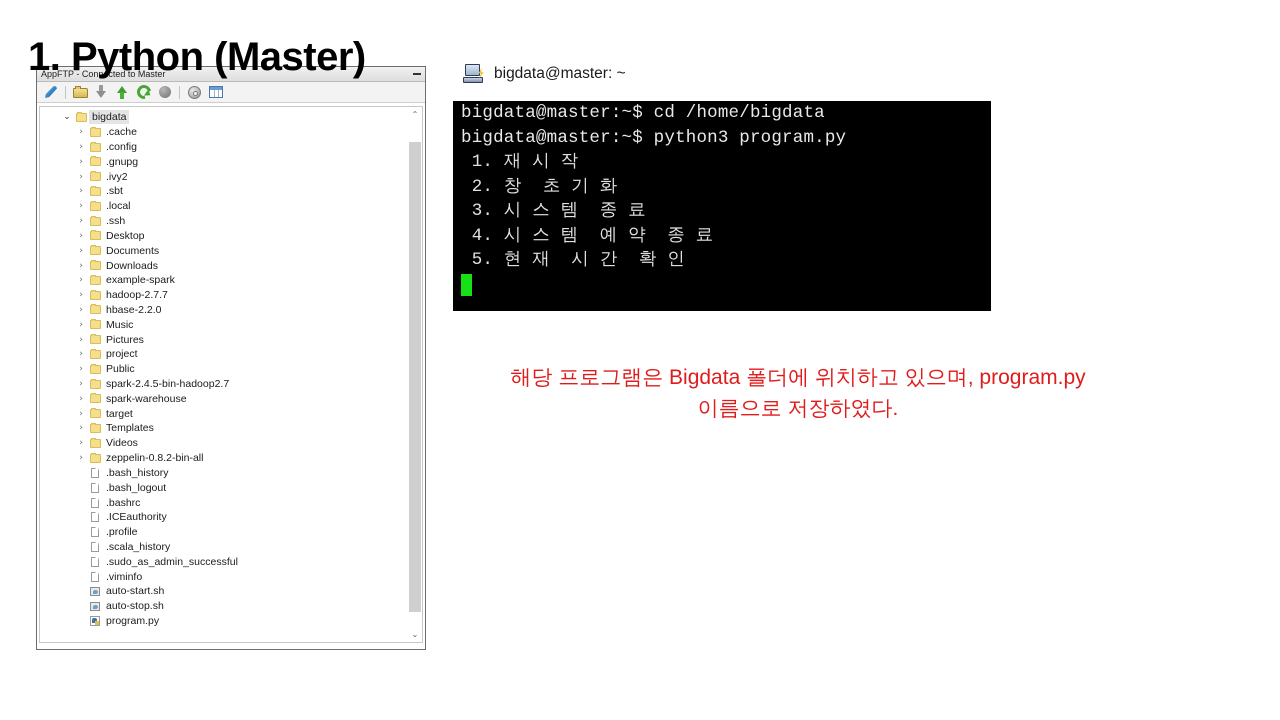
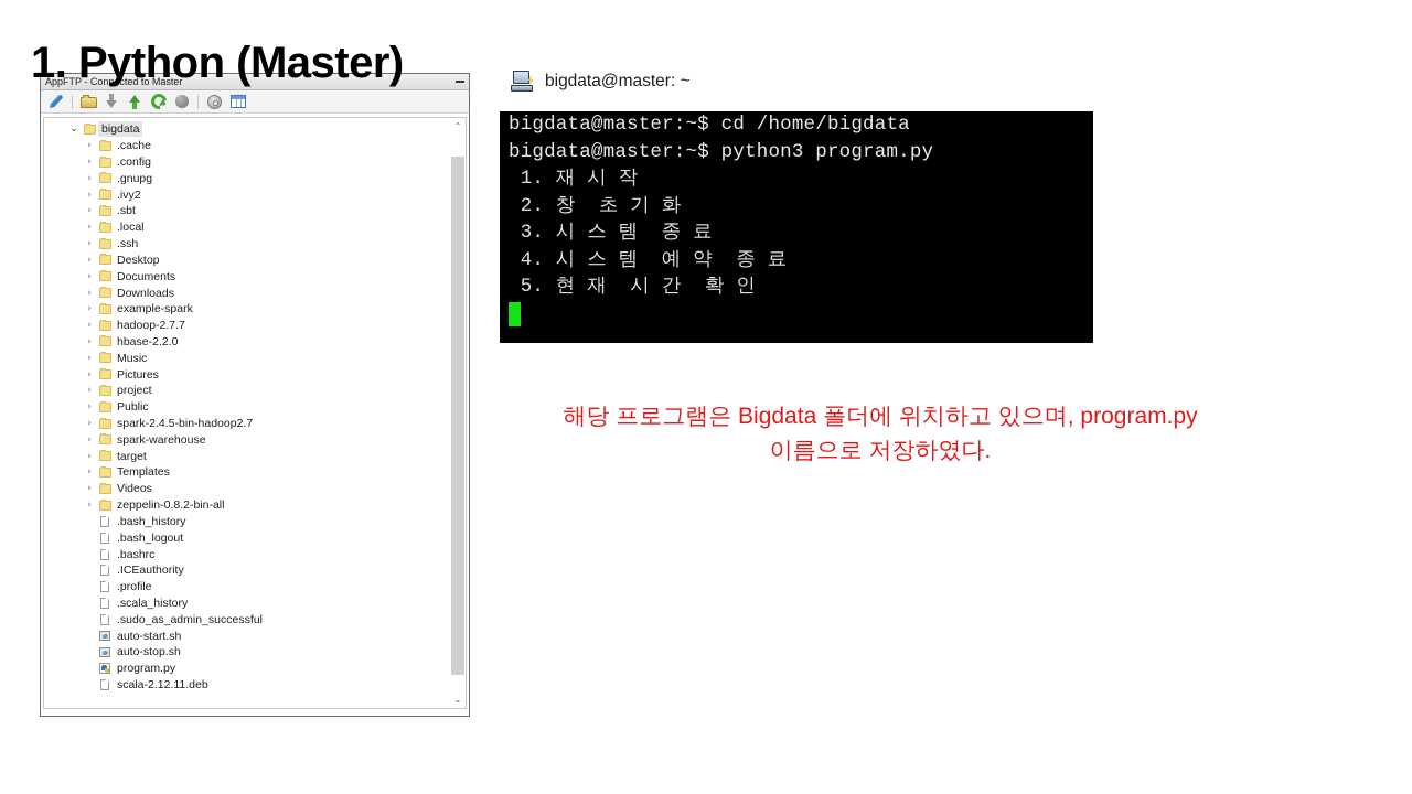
  1. Python (Master)
  AppFTP - Connected to Master
  ⌄
  bigdata
  ›
  .cache
  ›
  .config
  ›
  .gnupg
  ›
  .ivy2
  ›
  .sbt
  ›
  .local
  ›
  .ssh
  ›
  Desktop
  ›
  Documents
  ›
  Downloads
  ›
  example-spark
  ›
  hadoop-2.7.7
  ›
  hbase-2.2.0
  ›
  Music
  ›
  Pictures
  ›
  project
  ›
  Public
  ›
  spark-2.4.5-bin-hadoop2.7
  ›
  spark-warehouse
  ›
  target
  ›
  Templates
  ›
  Videos
  ›
  zeppelin-0.8.2-bin-all
  .bash_history
  .bash_logout
  .bashrc
  .ICEauthority
  .profile
  .scala_history
  .sudo_as_admin_successful
- .viminfo
  auto-start.sh
  auto-stop.sh
  program.py
+ scala-2.12.11.deb
  ⌃
  ⌄
  bigdata@master: ~
  bigdata@master:~$ cd /home/bigdata
  bigdata@master:~$ python3 program.py
  1. 재 시 작
  2. 창 초 기 화
  3. 시 스 템 종 료
  4. 시 스 템 예 약 종 료
  5. 현 재 시 간 확 인
  해당 프로그램은 Bigdata 폴더에 위치하고 있으며, program.py
  이름으로 저장하였다.
